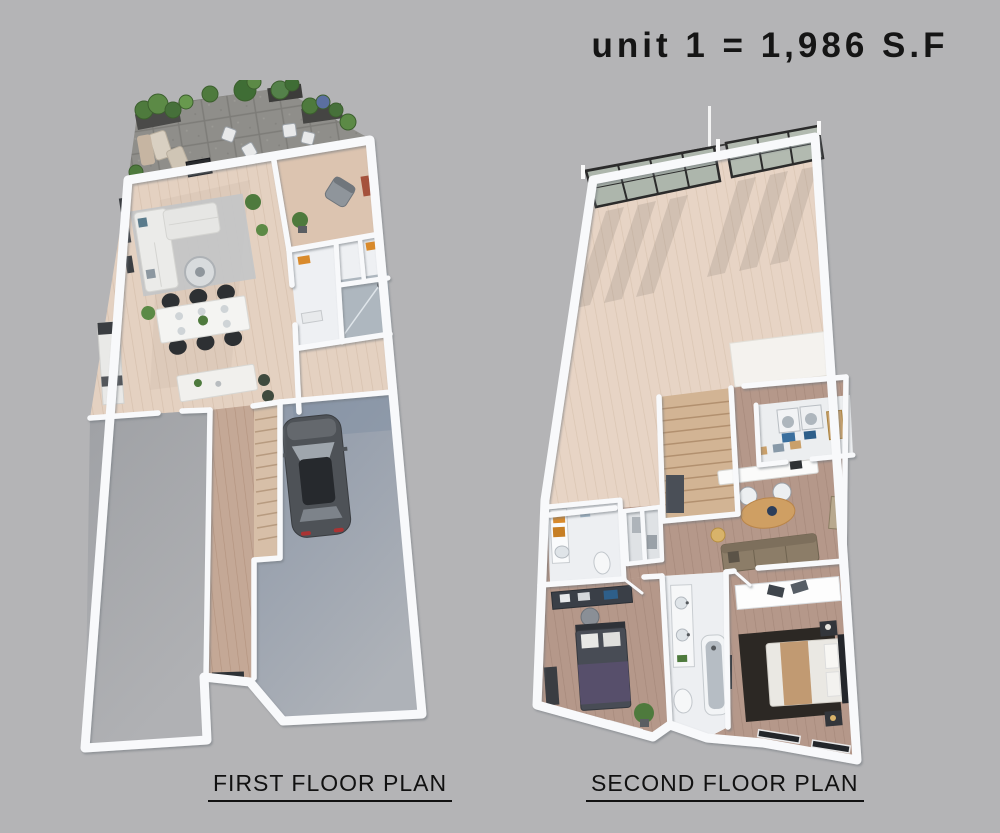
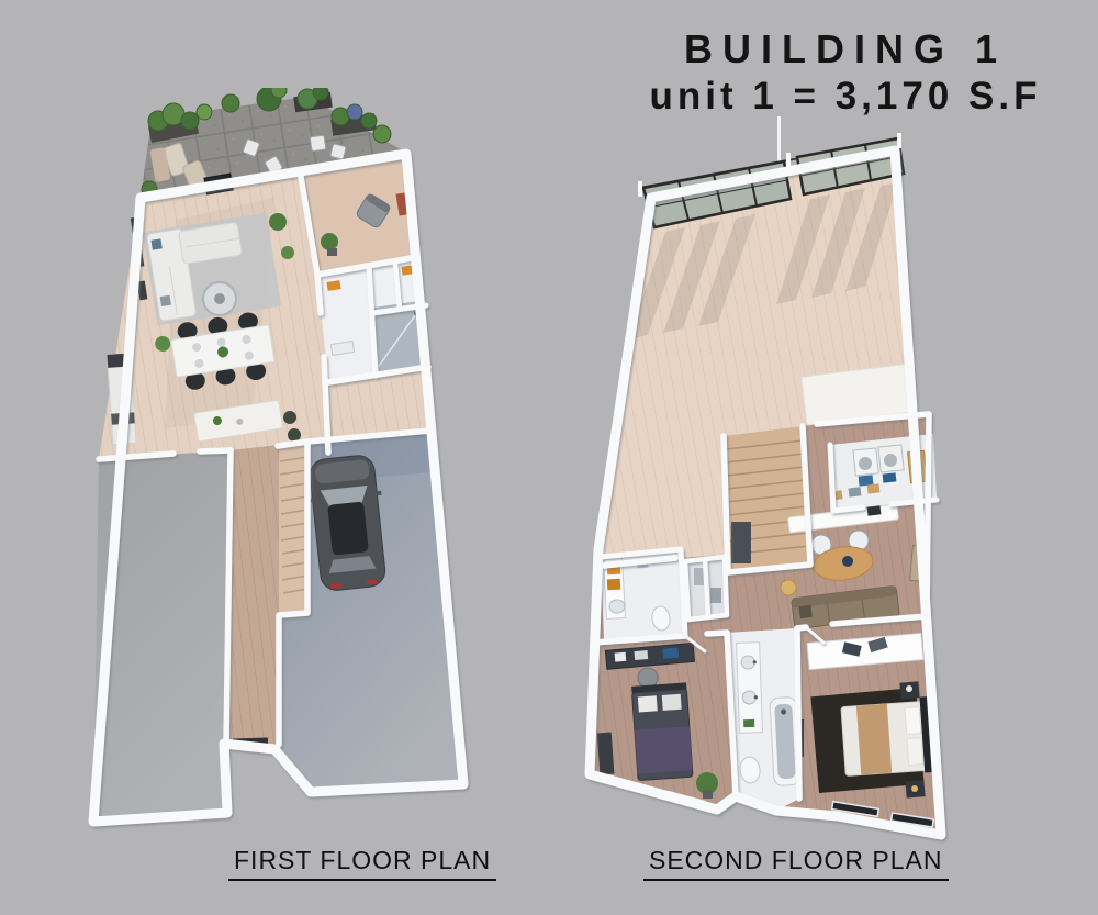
+ BUILDING 1
- unit 1 = 1,986 S.F
+ unit 1 = 3,170 S.F
  FIRST FLOOR PLAN
  SECOND FLOOR PLAN
